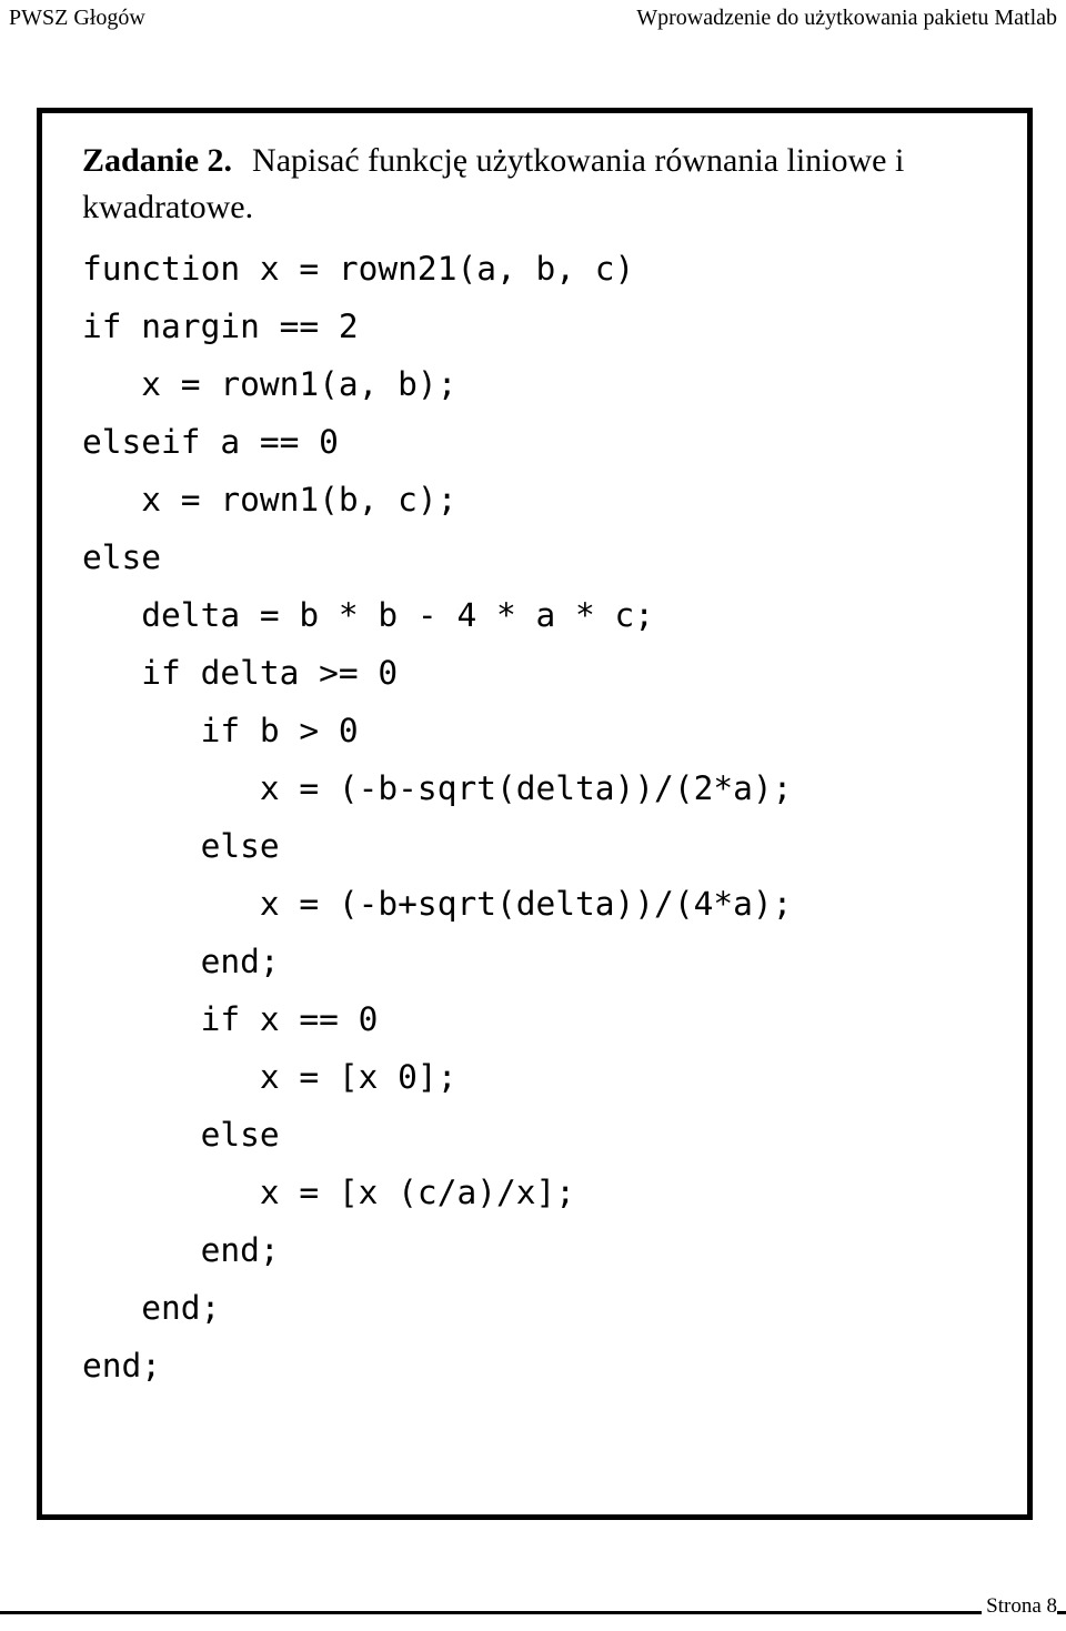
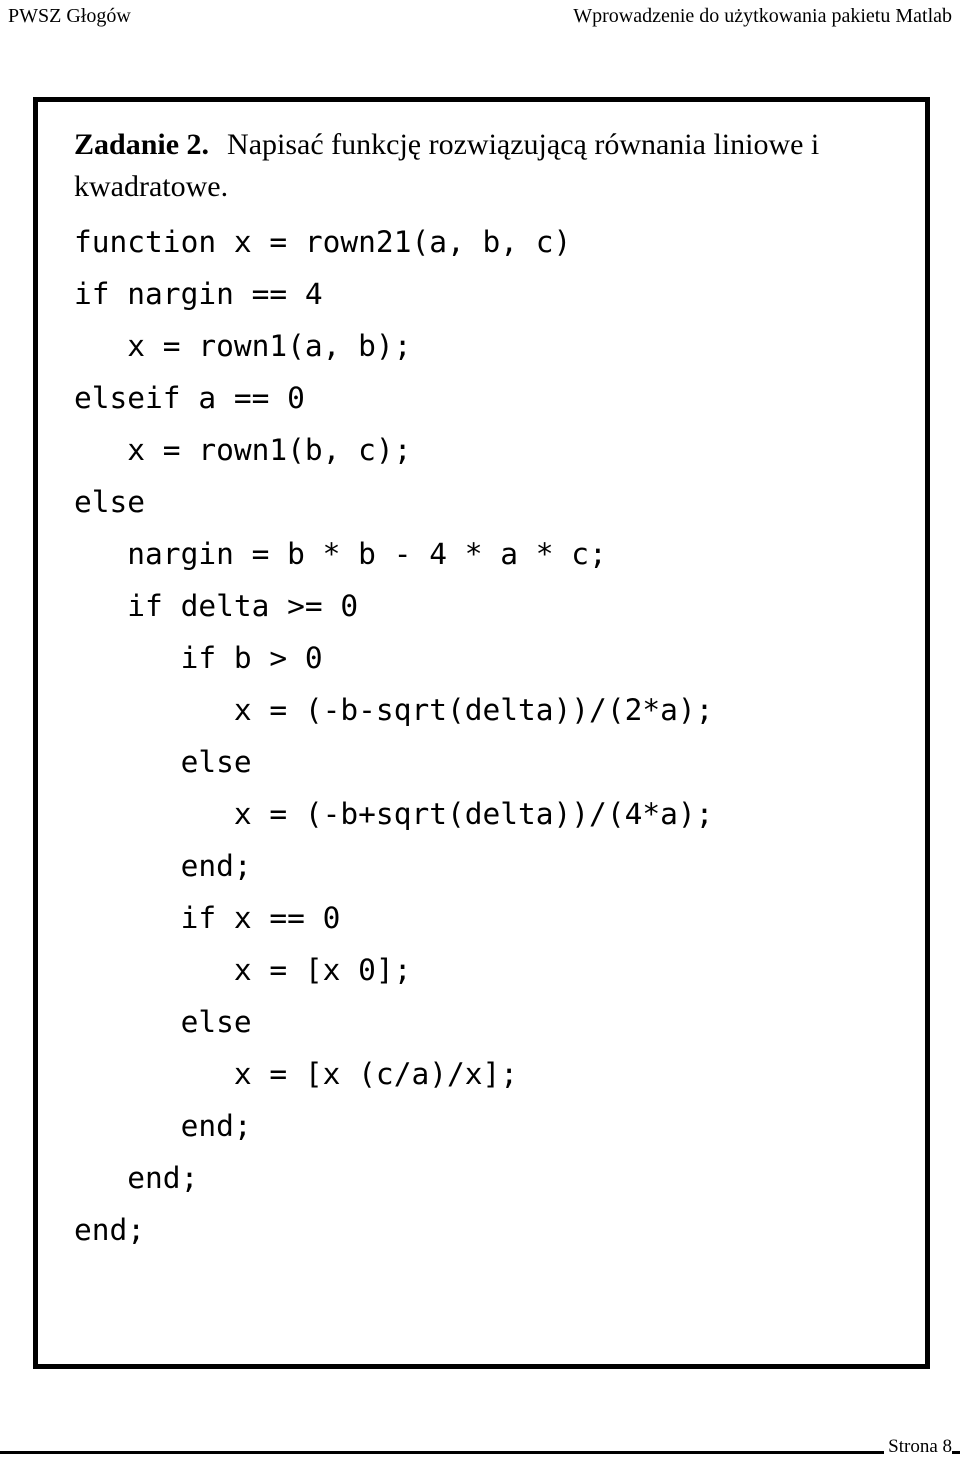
  PWSZ Głogów
  Wprowadzenie do użytkowania pakietu Matlab
- Zadanie 2. Napisać funkcję użytkowania równania liniowe i kwadratowe.
+ Zadanie 2. Napisać funkcję rozwiązującą równania liniowe i kwadratowe.
  function x = rown21(a, b, c)
- if nargin == 2
+ if nargin == 4
  x = rown1(a, b);
  elseif a == 0
  x = rown1(b, c);
  else
- delta = b * b - 4 * a * c;
+ nargin = b * b - 4 * a * c;
  if delta >= 0
  if b > 0
  x = (-b-sqrt(delta))/(2*a);
  else
  x = (-b+sqrt(delta))/(4*a);
  end;
  if x == 0
  x = [x 0];
  else
  x = [x (c/a)/x];
  end;
  end;
  end;
  Strona 8
